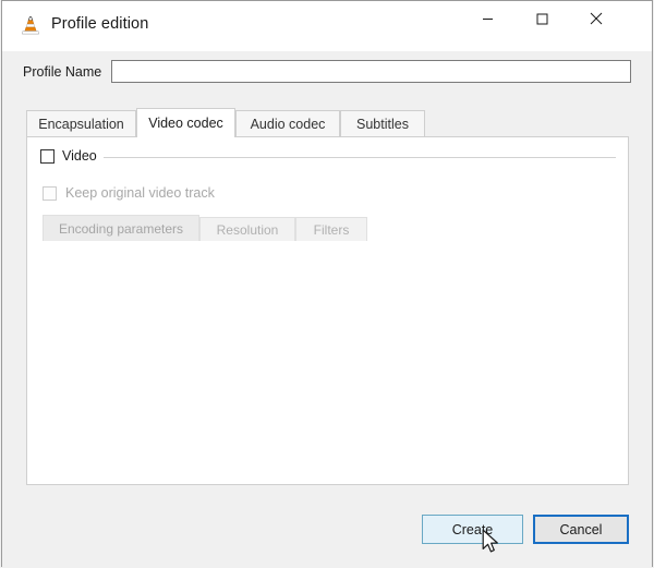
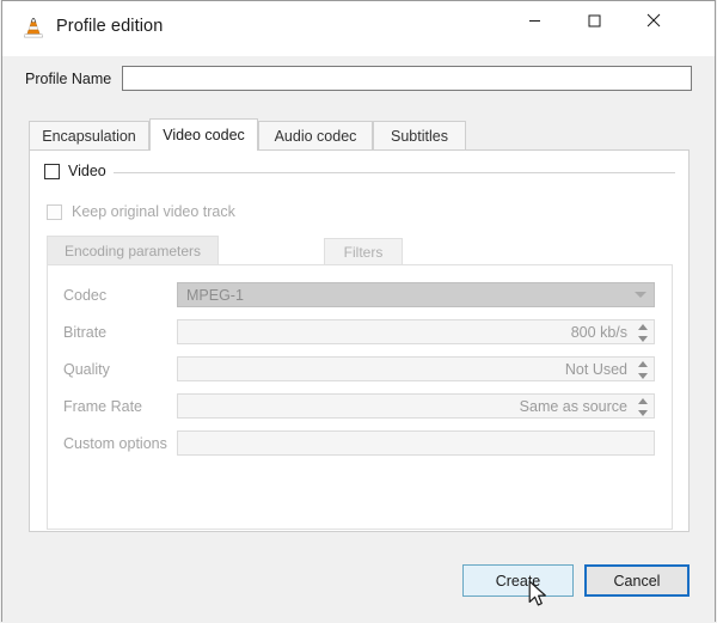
  Profile edition
  Profile Name
  Encapsulation
  Video codec
  Audio codec
  Subtitles
  Video
  Keep original video track
  Encoding parameters
- Resolution
  Filters
+ Codec
+ MPEG-1
+ Bitrate
+ 800 kb/s
+ Quality
+ Not Used
+ Frame Rate
+ Same as source
+ Custom options
  Create
  Cancel
